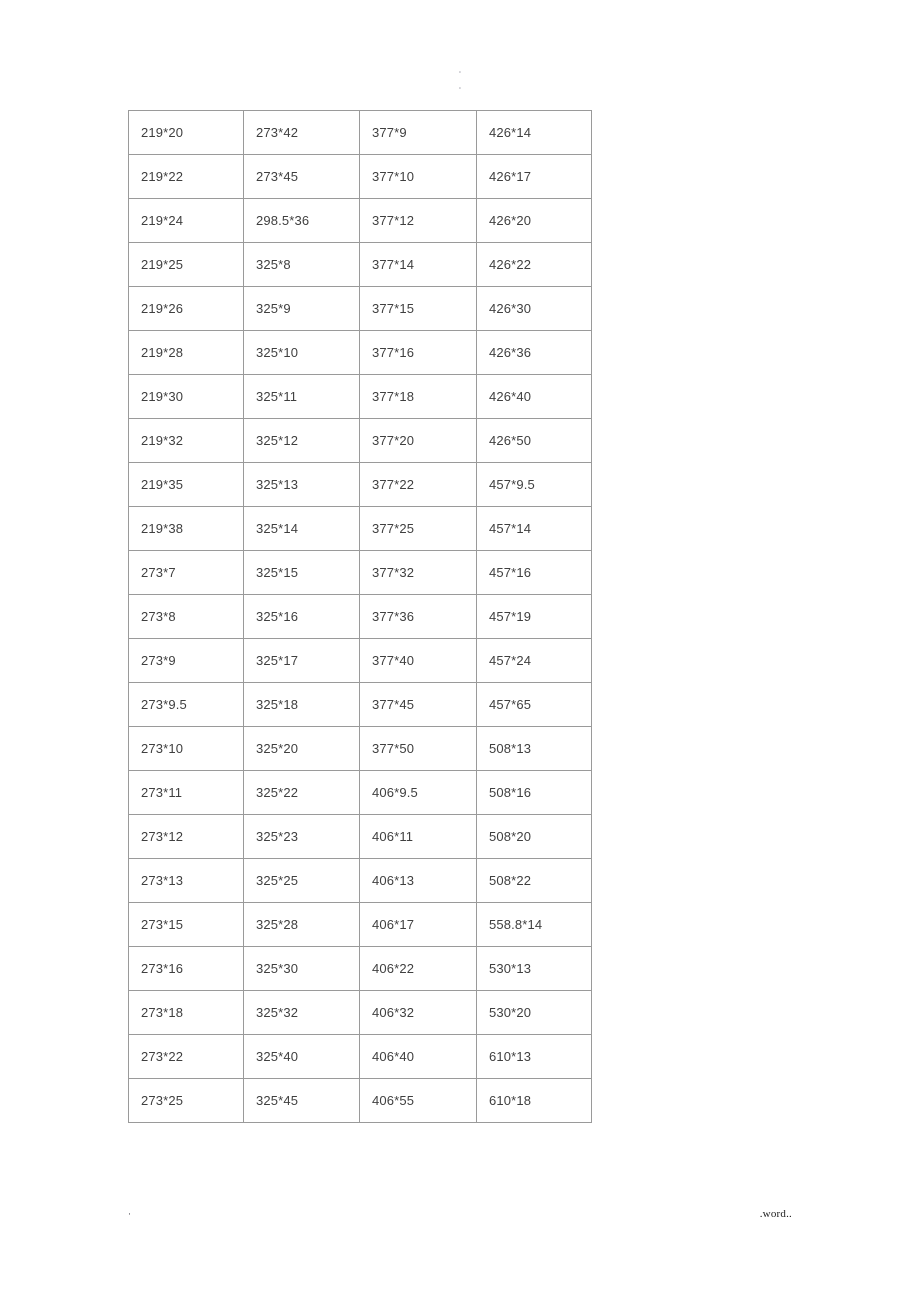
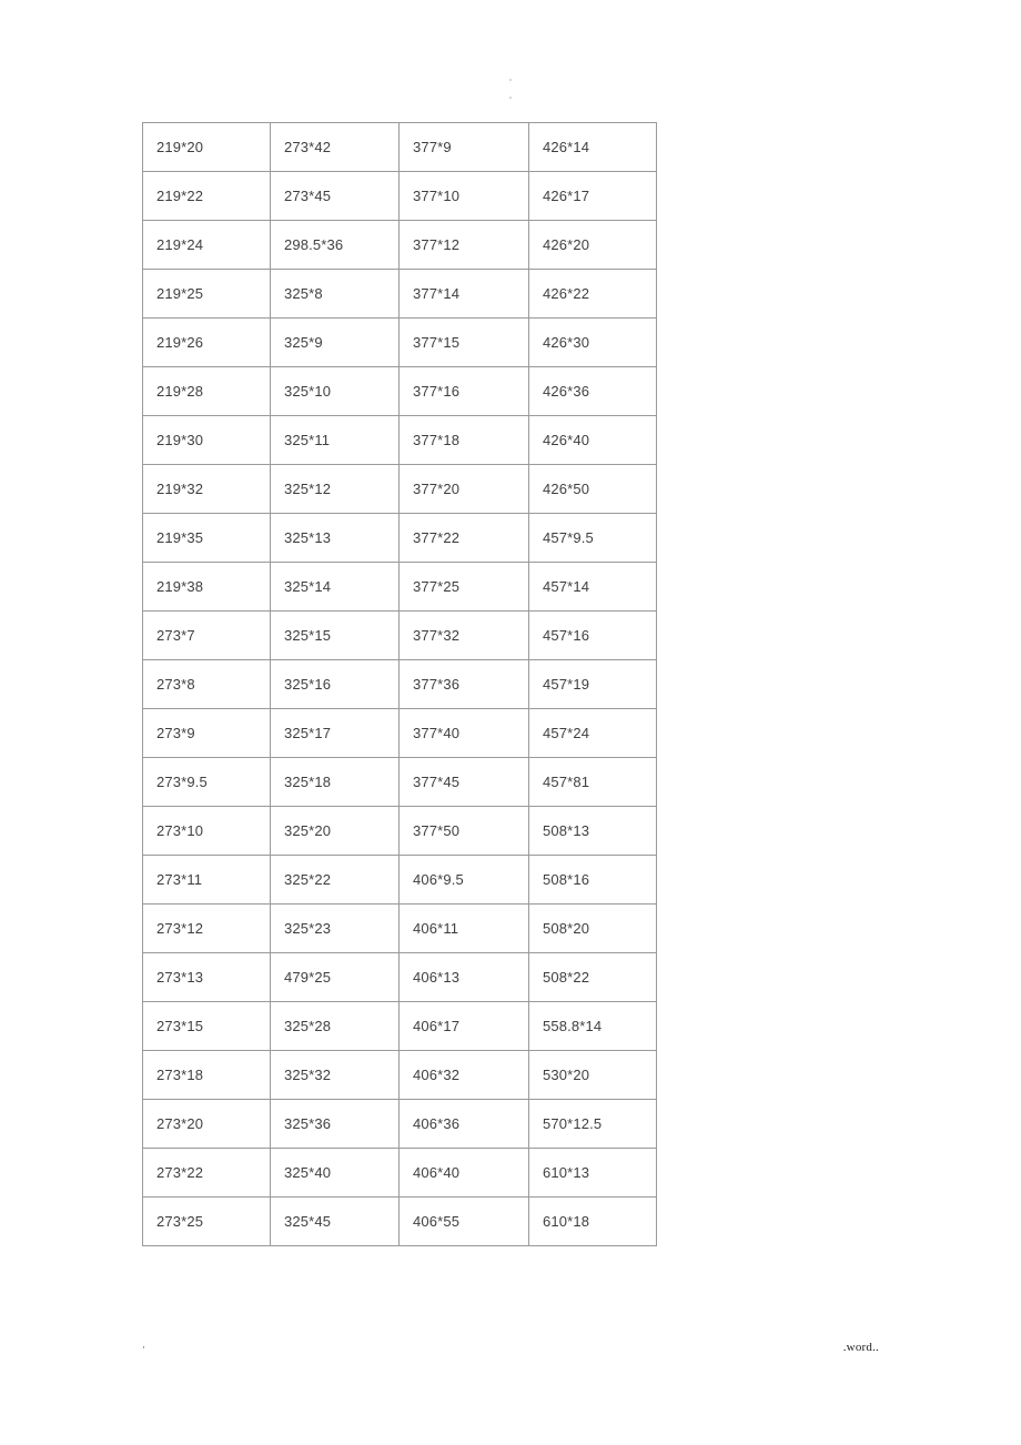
  ·
  ·
  219*20	273*42	377*9	426*14
  219*22	273*45	377*10	426*17
  219*24	298.5*36	377*12	426*20
  219*25	325*8	377*14	426*22
  219*26	325*9	377*15	426*30
  219*28	325*10	377*16	426*36
  219*30	325*11	377*18	426*40
  219*32	325*12	377*20	426*50
  219*35	325*13	377*22	457*9.5
  219*38	325*14	377*25	457*14
  273*7	325*15	377*32	457*16
  273*8	325*16	377*36	457*19
  273*9	325*17	377*40	457*24
- 273*9.5	325*18	377*45	457*65
+ 273*9.5	325*18	377*45	457*81
  273*10	325*20	377*50	508*13
  273*11	325*22	406*9.5	508*16
  273*12	325*23	406*11	508*20
- 273*13	325*25	406*13	508*22
+ 273*13	479*25	406*13	508*22
  273*15	325*28	406*17	558.8*14
- 273*16	325*30	406*22	530*13
  273*18	325*32	406*32	530*20
+ 273*20	325*36	406*36	570*12.5
  273*22	325*40	406*40	610*13
  273*25	325*45	406*55	610*18
  ·
  .word..
